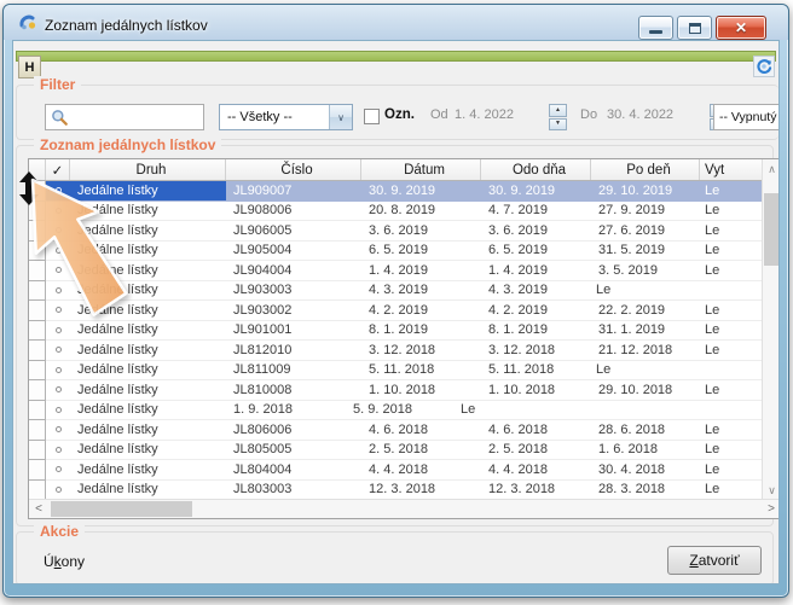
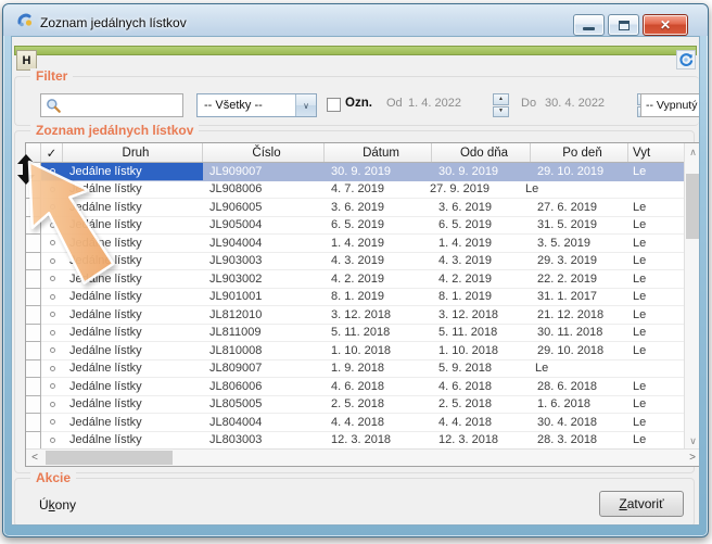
  Zoznam jedálnych lístkov
  ✕
  H
  Filter
  -- Všetky --
  ∨
  Ozn.
  Od
  1. 4. 2022
  Do
  30. 4. 2022
  -- Vypnutý
  Zoznam jedálnych lístkov
  ✓
  Druh
  Číslo
  Dátum
  Odo dňa
  Po deň
  Vyt
  Jedálne lístky
  JL909007
  30. 9. 2019
  30. 9. 2019
  29. 10. 2019
  Le
  álne lístky
  JL908006
- 20. 8. 2019
  4. 7. 2019
  27. 9. 2019
  Le
  edálne lístky
  JL906005
  3. 6. 2019
  3. 6. 2019
  27. 6. 2019
  Le
  álne lístky
  JL905004
  6. 5. 2019
  6. 5. 2019
  31. 5. 2019
  Le
  JL904004
  1. 4. 2019
  1. 4. 2019
  3. 5. 2019
  Le
  JL903003
  4. 3. 2019
  4. 3. 2019
+ 29. 3. 2019
  Le
  Jelne lístky
  JL903002
  4. 2. 2019
  4. 2. 2019
  22. 2. 2019
  Le
  Jedálne lístky
  JL901001
  8. 1. 2019
  8. 1. 2019
- 31. 1. 2019
+ 31. 1. 2017
  Le
  Jedálne lístky
  JL812010
  3. 12. 2018
  3. 12. 2018
  21. 12. 2018
  Le
  Jedálne lístky
  JL811009
  5. 11. 2018
  5. 11. 2018
+ 30. 11. 2018
  Le
  Jedálne lístky
  JL810008
  1. 10. 2018
  1. 10. 2018
  29. 10. 2018
  Le
  Jedálne lístky
+ JL809007
  1. 9. 2018
  5. 9. 2018
  Le
  Jedálne lístky
  JL806006
  4. 6. 2018
  4. 6. 2018
  28. 6. 2018
  Le
  Jedálne lístky
  JL805005
  2. 5. 2018
  2. 5. 2018
  1. 6. 2018
  Le
  Jedálne lístky
  JL804004
  4. 4. 2018
  4. 4. 2018
  30. 4. 2018
  Le
  Jedálne lístky
  JL803003
  12. 3. 2018
  12. 3. 2018
  28. 3. 2018
  Le
  ∧
  ∨
  <
  >
  Akcie
  Úkony
  Z
  atvoriť
